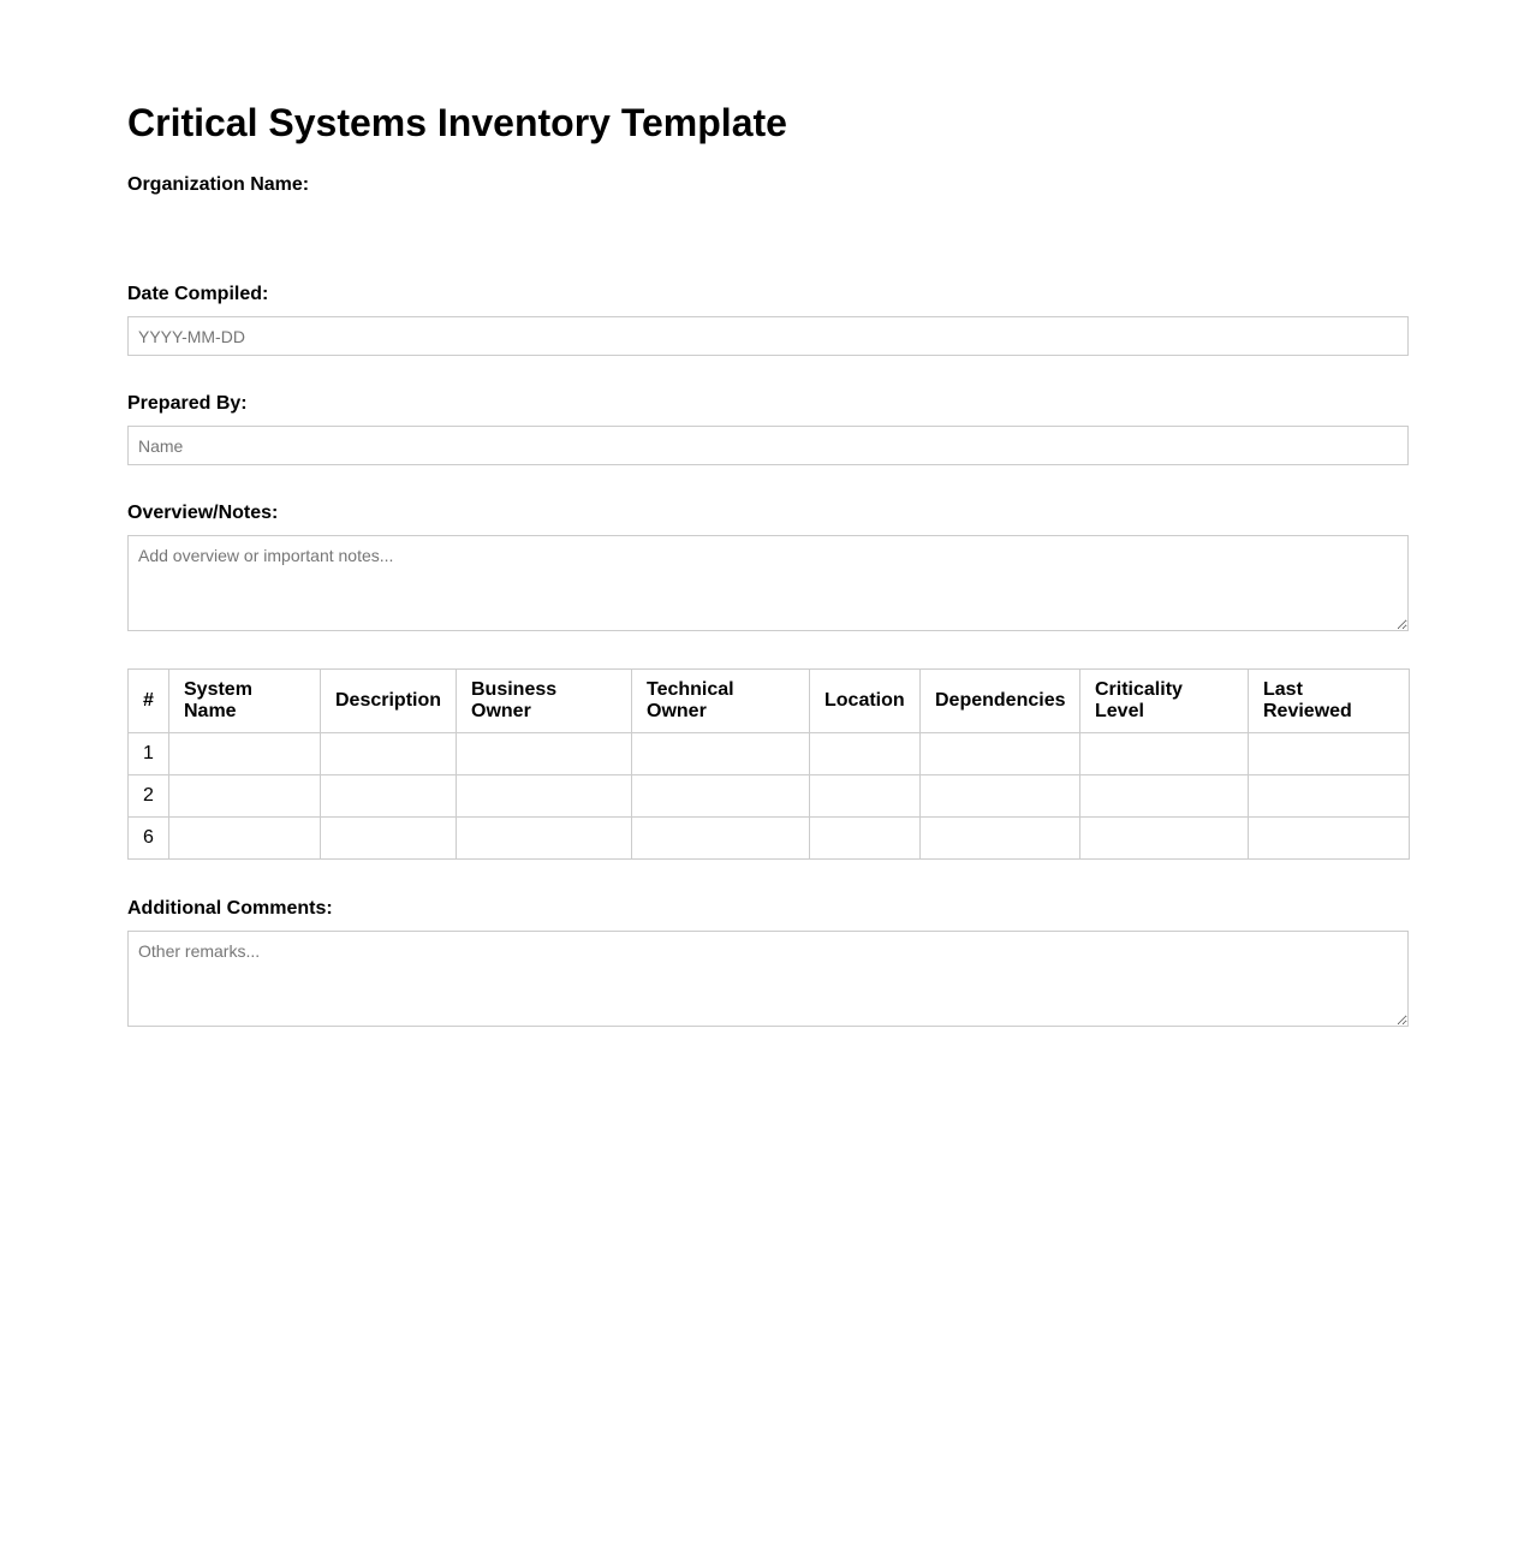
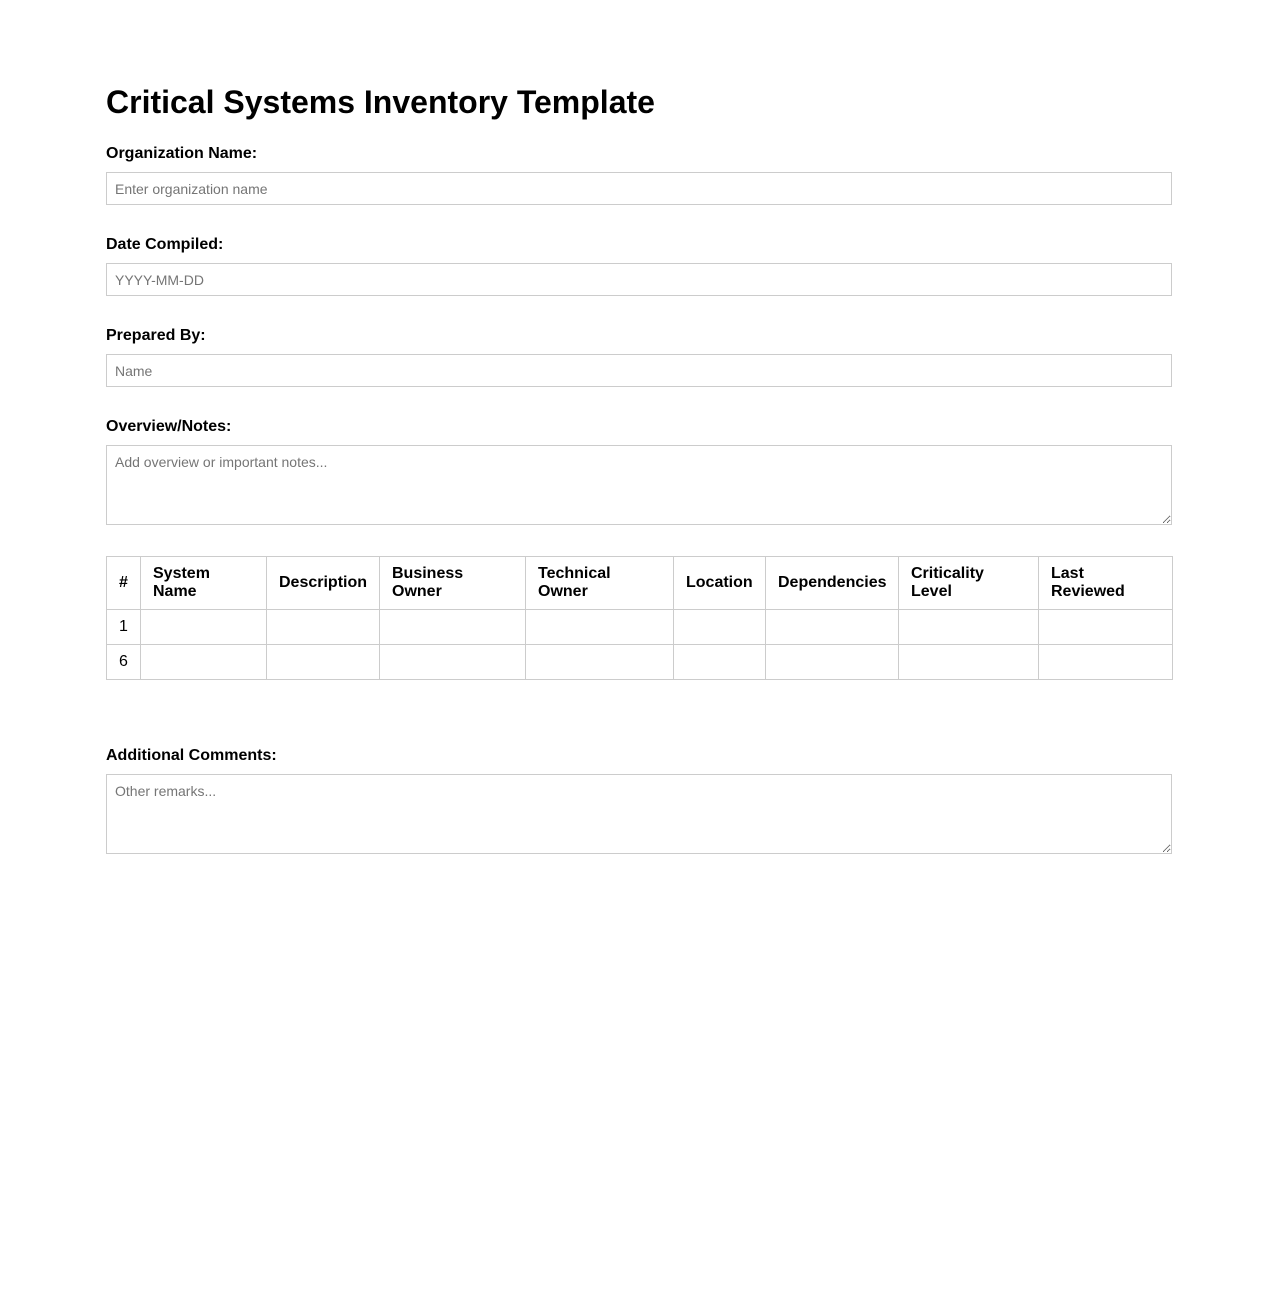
  Critical Systems Inventory Template
  Organization Name:
+ Enter organization name
  Date Compiled:
  YYYY-MM-DD
  Prepared By:
  Name
  Overview/Notes:
  Add overview or important notes...
  #	System Name	Description	Business Owner	Technical Owner	Location	Dependencies	Criticality Level	Last Reviewed
  1
- 2
  6
  Additional Comments:
  Other remarks...
